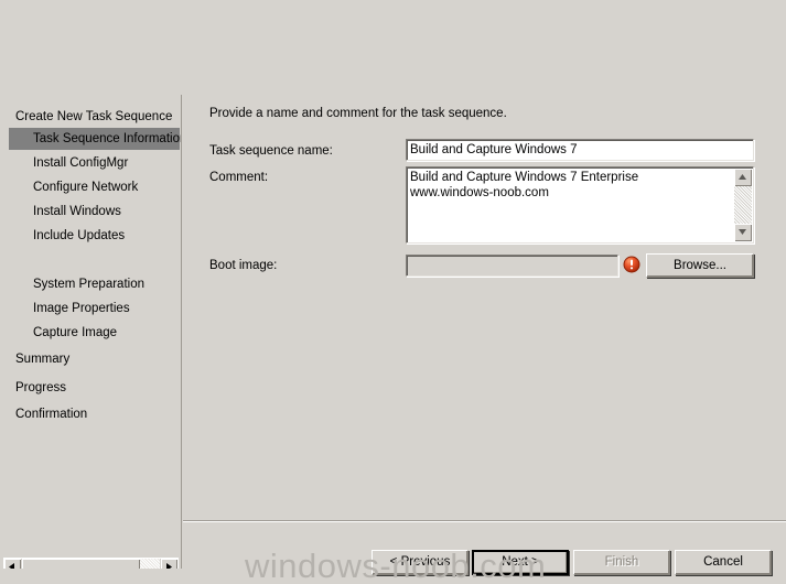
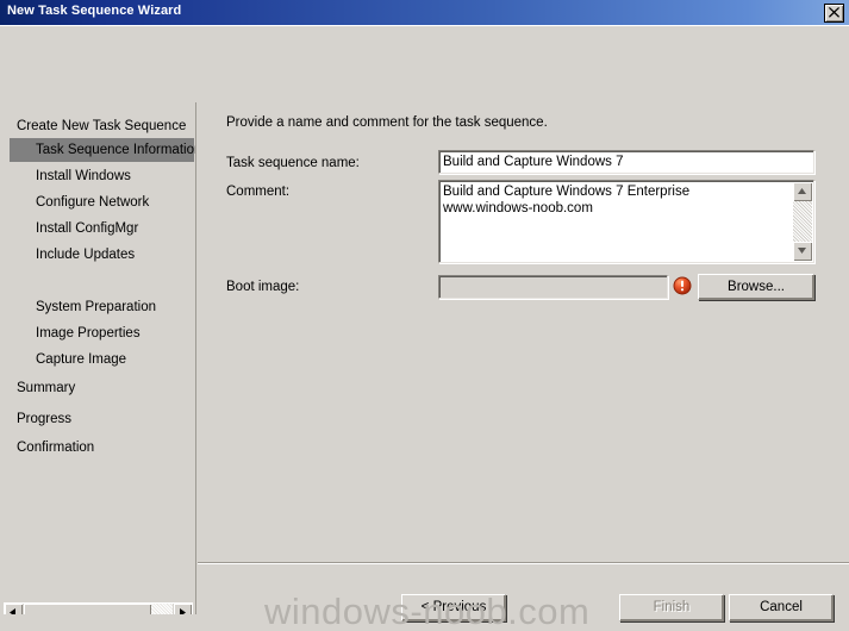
+ New Task Sequence Wizard
  Create New Task Sequence
  Task Sequence Informatio
- Install ConfigMgr
+ Install Windows
  Configure Network
- Install Windows
+ Install ConfigMgr
  Include Updates
  System Preparation
  Image Properties
  Capture Image
  Summary
  Progress
  Confirmation
  Provide a name and comment for the task sequence.
  Task sequence name:
  Build and Capture Windows 7
  Comment:
  Build and Capture Windows 7 Enterprise
  www.windows-noob.com
  Boot image:
  Browse...
  < Previous
- Next >
  Finish
  Cancel
  windows-noob.com
